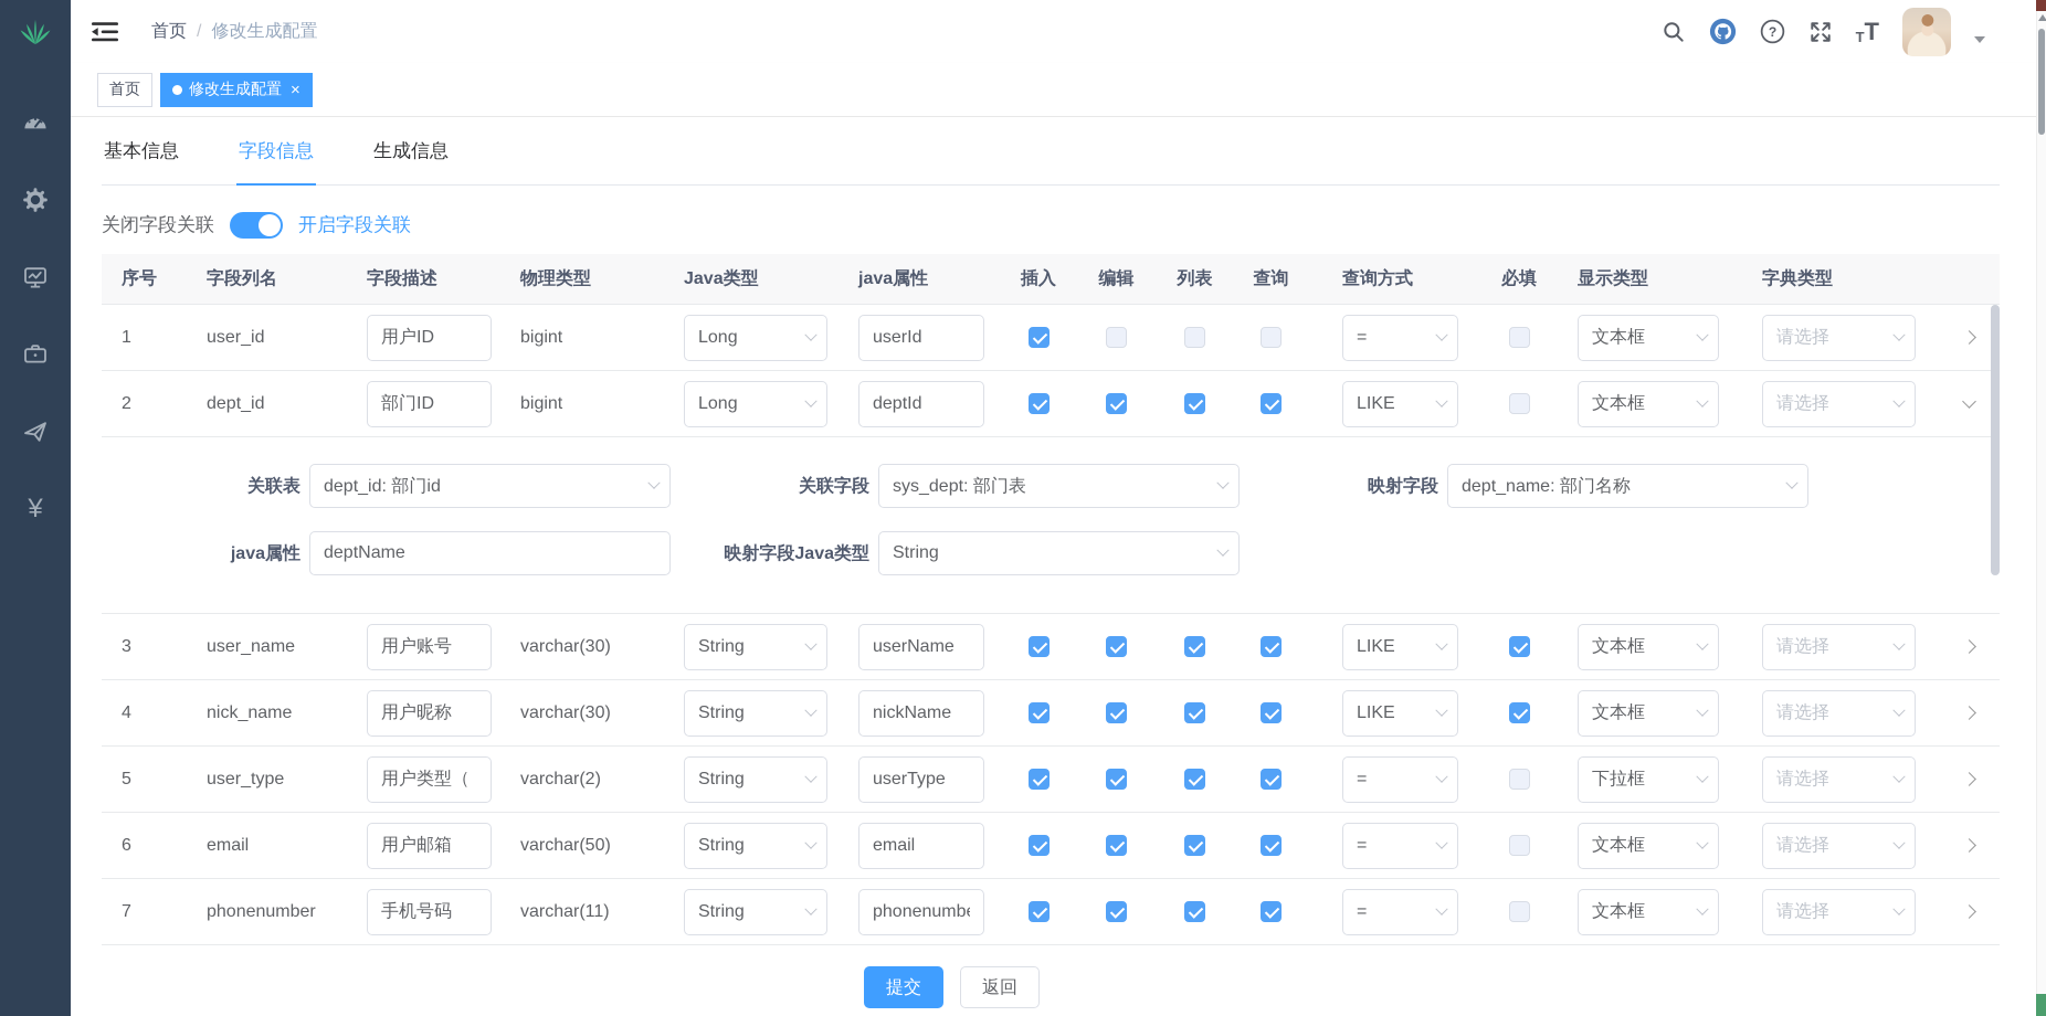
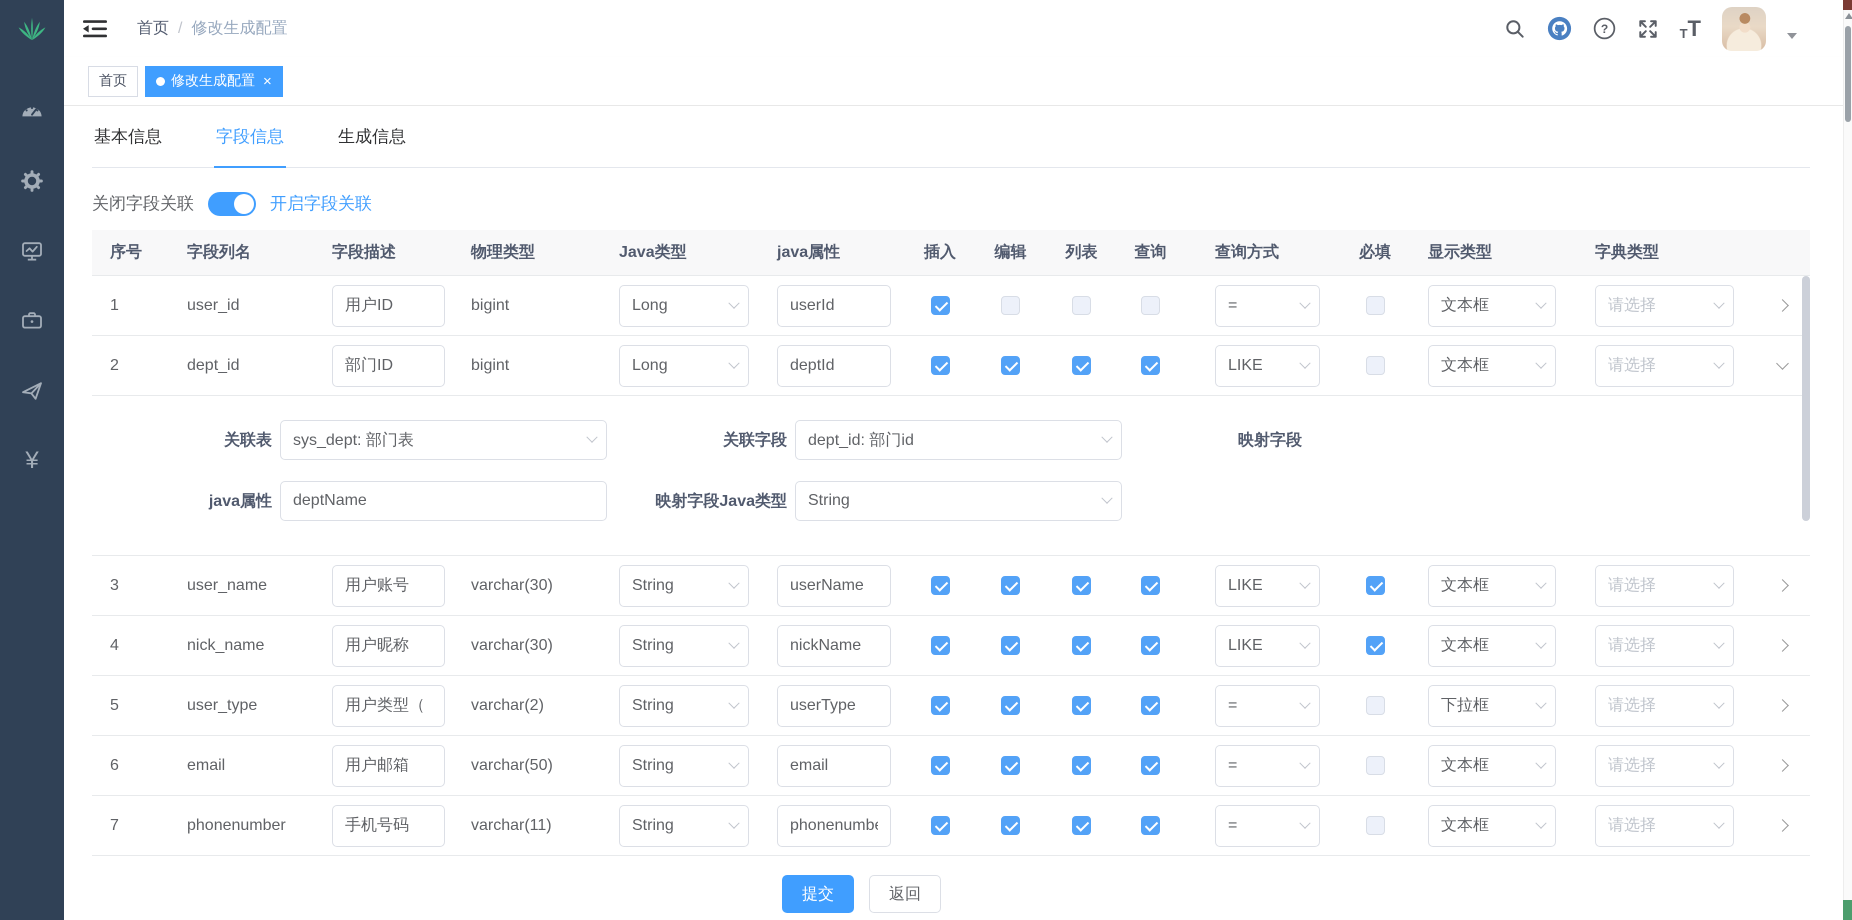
  ¥
  首页
  /
  修改生成配置
  ?
  T
  T
  首页
  修改生成配置
  ×
  基本信息
  字段信息
  生成信息
  关闭字段关联
  开启字段关联
  序号
  字段列名
  字段描述
  物理类型
  Java类型
  java属性
  插入
  编辑
  列表
  查询
  查询方式
  必填
  显示类型
  字典类型
  1
  user_id
  用户ID
  bigint
  Long
  userId
  =
  文本框
  请选择
  2
  dept_id
  部门ID
  bigint
  Long
  deptId
  LIKE
  文本框
  请选择
  关联表
- dept_id: 部门id
+ sys_dept: 部门表
  关联字段
- sys_dept: 部门表
+ dept_id: 部门id
  映射字段
- dept_name: 部门名称
  java属性
  deptName
  映射字段Java类型
  String
  3
  user_name
  用户账号
  varchar(30)
  String
  userName
  LIKE
  文本框
  请选择
  4
  nick_name
  用户昵称
  varchar(30)
  String
  nickName
  LIKE
  文本框
  请选择
  5
  user_type
  用户类型（
  varchar(2)
  String
  userType
  =
  下拉框
  请选择
  6
  email
  用户邮箱
  varchar(50)
  String
  email
  =
  文本框
  请选择
  7
  phonenumber
  手机号码
  varchar(11)
  String
  phonenumb
  =
  文本框
  请选择
  提交
  返回
